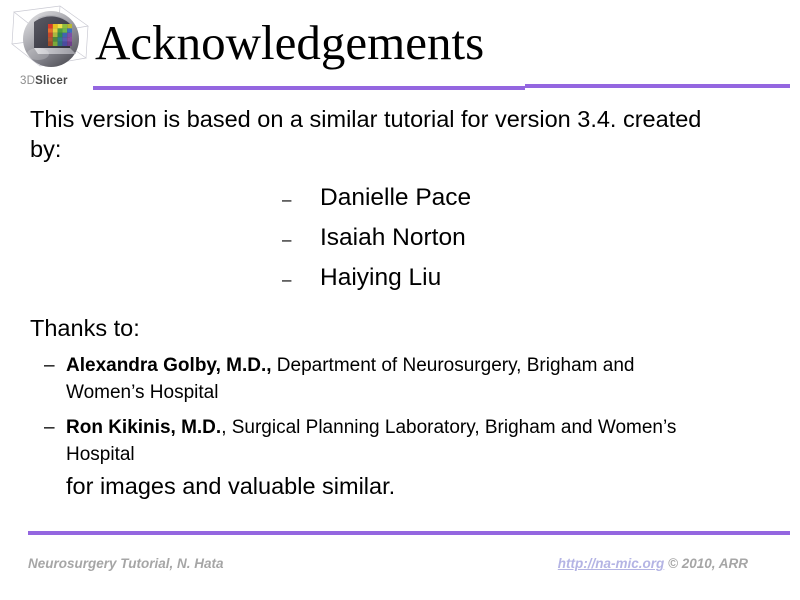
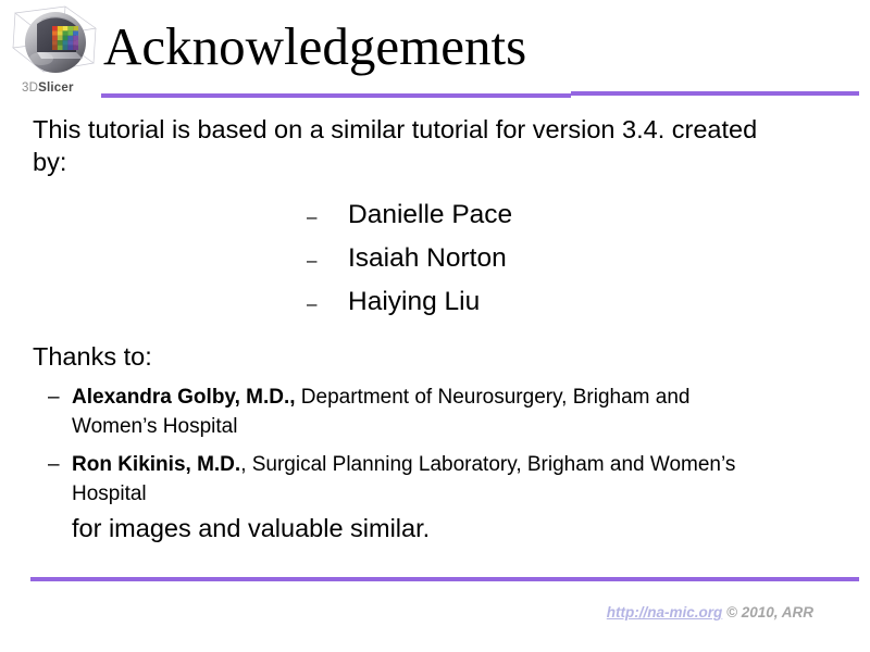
  3DSlicer
  Acknowledgements
- This version is based on a similar tutorial for version 3.4. created by:
+ This tutorial is based on a similar tutorial for version 3.4. created by:
  –
  Danielle Pace
  –
  Isaiah Norton
  –
  Haiying Liu
  Thanks to:
  –
  Alexandra Golby, M.D., Department of Neurosurgery, Brigham and Women’s Hospital
  –
  Ron Kikinis, M.D., Surgical Planning Laboratory, Brigham and Women’s Hospital
  for images and valuable similar.
- Neurosurgery Tutorial, N. Hata
  http://na-mic.org © 2010, ARR
